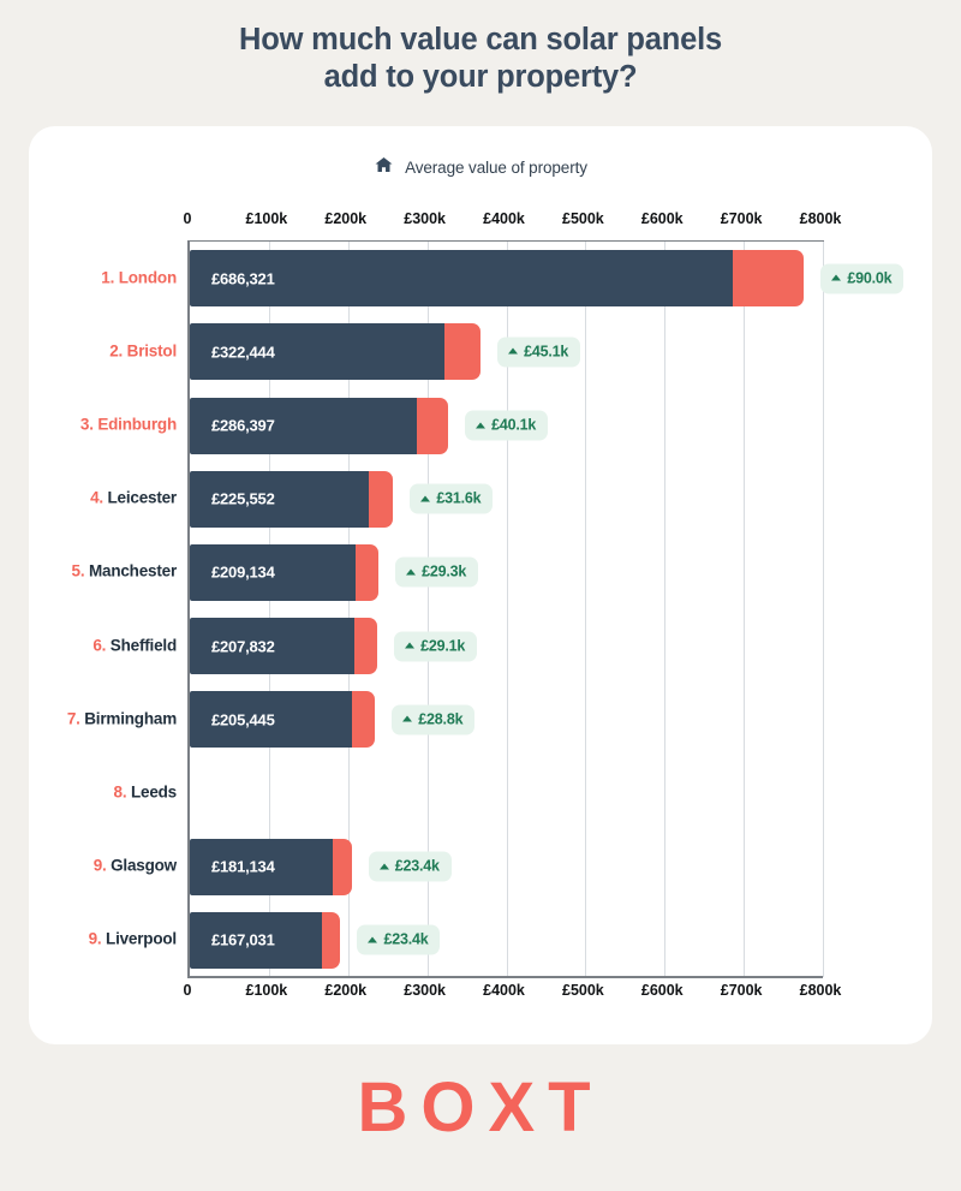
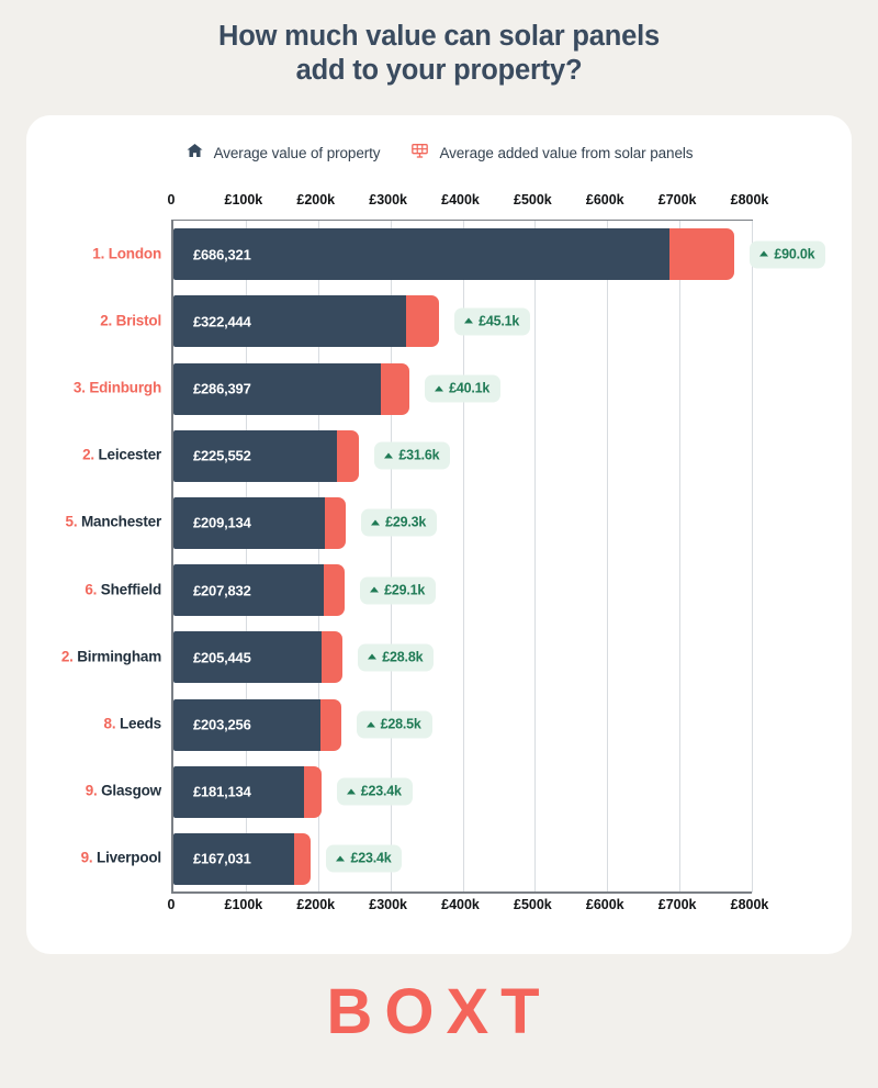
  How much value can solar panels
  add to your property?
  Average value of property
+ Average added value from solar panels
  0
  £100k
  £200k
  £300k
  £400k
  £500k
  £600k
  £700k
  £800k
  1. London
  2. Bristol
  3. Edinburgh
- 4. Leicester
+ 2. Leicester
  5. Manchester
  6. Sheffield
- 7. Birmingham
+ 2. Birmingham
  8. Leeds
  9. Glasgow
  9. Liverpool
  £686,321
  £90.0k
  £322,444
  £45.1k
  £286,397
  £40.1k
  £225,552
  £31.6k
  £209,134
  £29.3k
  £207,832
  £29.1k
  £205,445
  £28.8k
+ £203,256
+ £28.5k
  £181,134
  £23.4k
  £167,031
  £23.4k
  0
  £100k
  £200k
  £300k
  £400k
  £500k
  £600k
  £700k
  £800k
  BOXT
